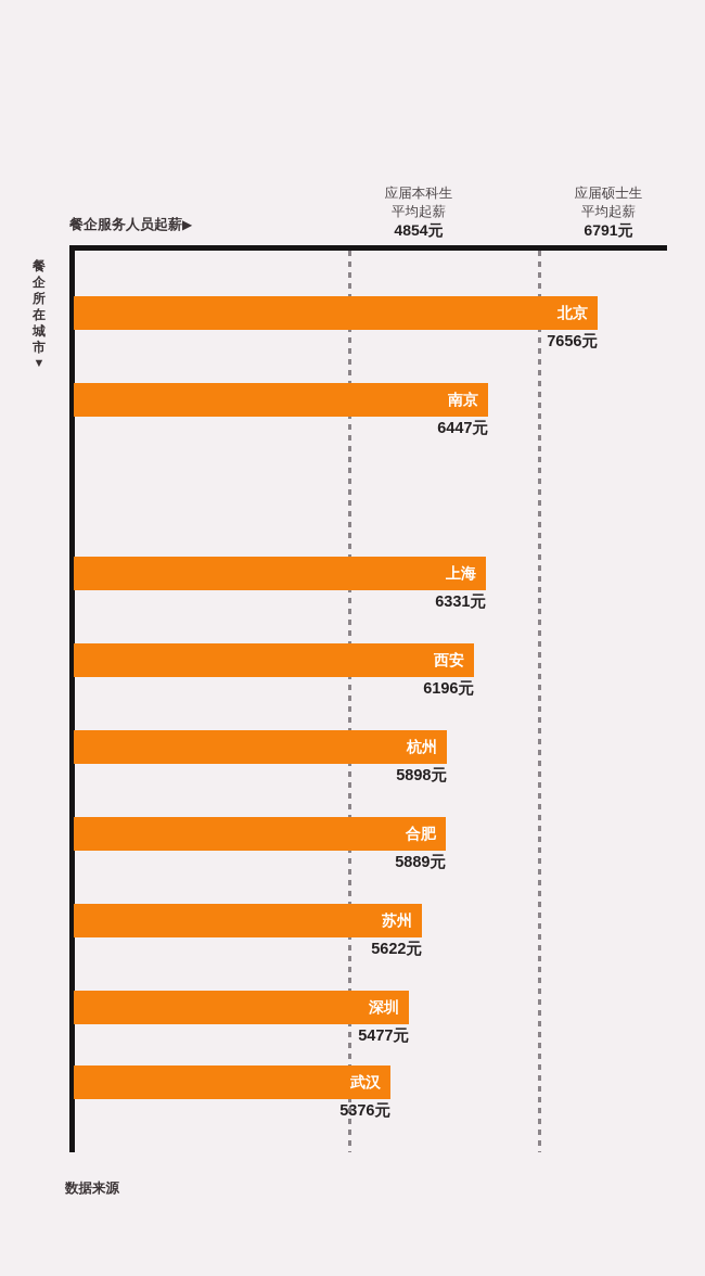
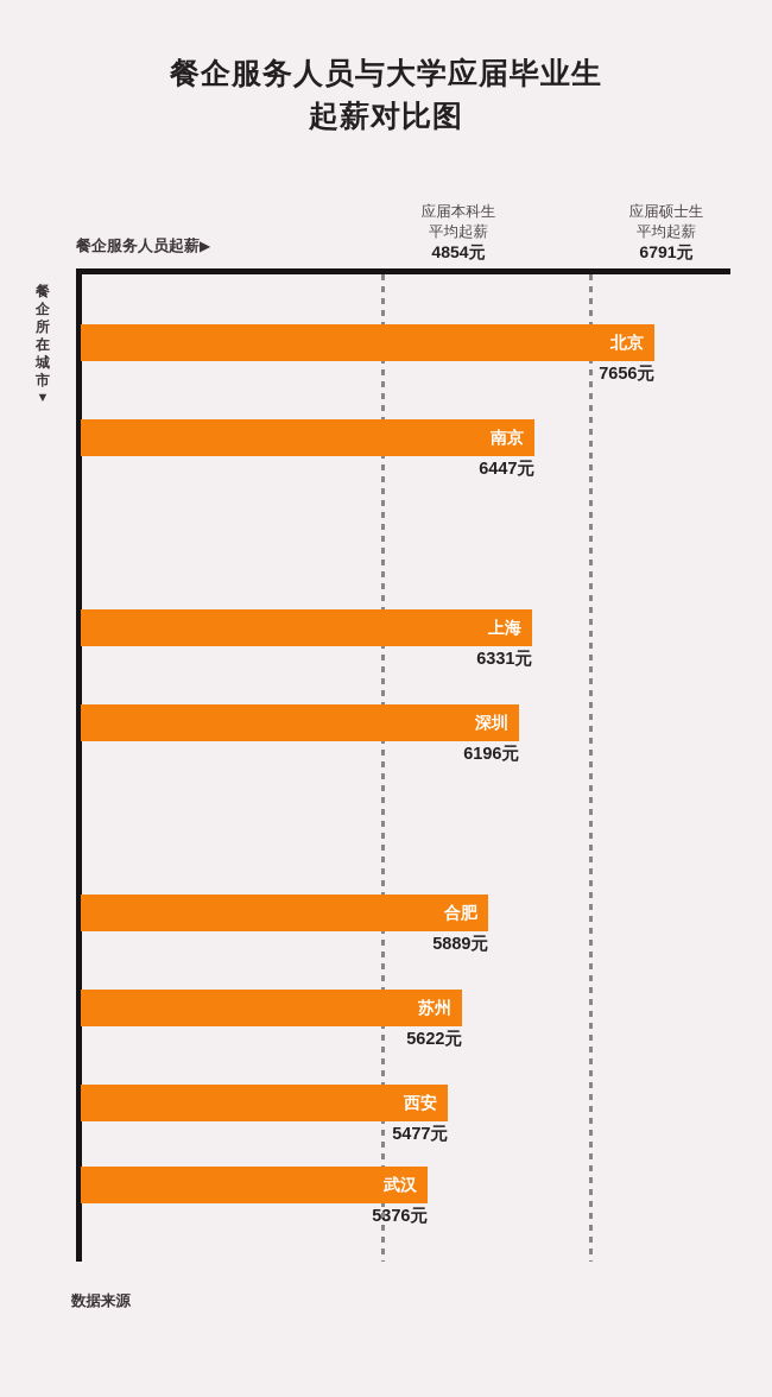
+ 餐企服务人员与大学应届毕业生
+ 起薪对比图
  餐企服务人员起薪▶
  应届本科生
  平均起薪
  4854元
  应届硕士生
  平均起薪
  6791元
  餐
  企
  所
  在
  城
  市
  ▼
  北京
  7656元
  南京
  6447元
  上海
  6331元
- 西安
+ 深圳
  6196元
- 杭州
- 5898元
  合肥
  5889元
  苏州
  5622元
- 深圳
+ 西安
  5477元
  武汉
  5376元
  数据来源
